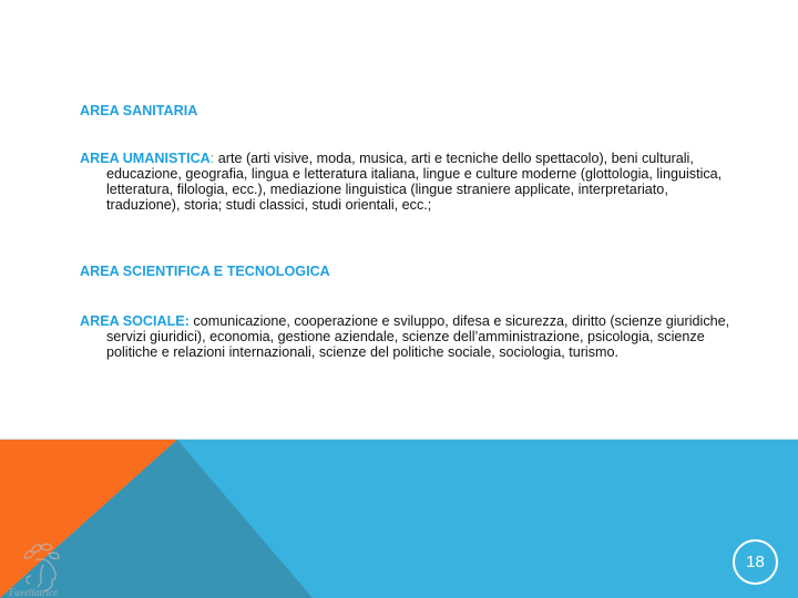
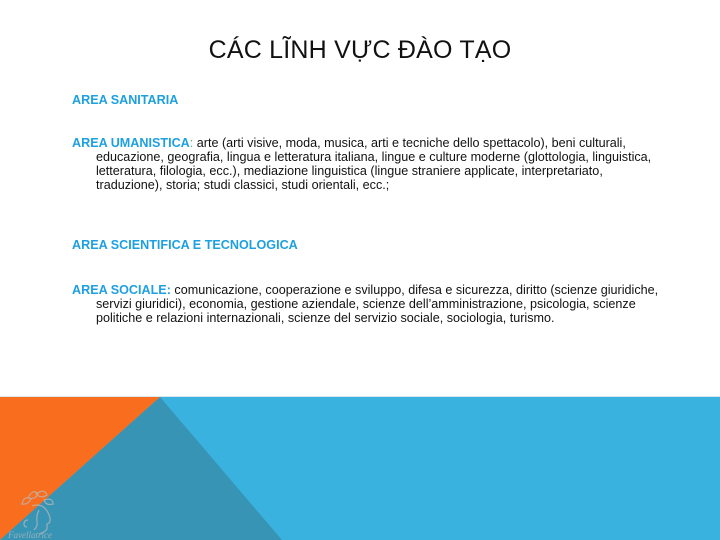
+ CÁC LĨNH VỰC ĐÀO TẠO
  AREA SANITARIA
  AREA UMANISTICA: arte (arti visive, moda, musica, arti e tecniche dello spettacolo), beni culturali, educazione, geografia, lingua e letteratura italiana, lingue e culture moderne (glottologia, linguistica, letteratura, filologia, ecc.), mediazione linguistica (lingue straniere applicate, interpretariato, traduzione), storia; studi classici, studi orientali, ecc.;
  AREA SCIENTIFICA E TECNOLOGICA
- AREA SOCIALE: comunicazione, cooperazione e sviluppo, difesa e sicurezza, diritto (scienze giuridiche, servizi giuridici), economia, gestione aziendale, scienze dell’amministrazione, psicologia, scienze politiche e relazioni internazionali, scienze del politiche sociale, sociologia, turismo.
+ AREA SOCIALE: comunicazione, cooperazione e sviluppo, difesa e sicurezza, diritto (scienze giuridiche, servizi giuridici), economia, gestione aziendale, scienze dell’amministrazione, psicologia, scienze politiche e relazioni internazionali, scienze del servizio sociale, sociologia, turismo.
  Favellatrice
- 18
